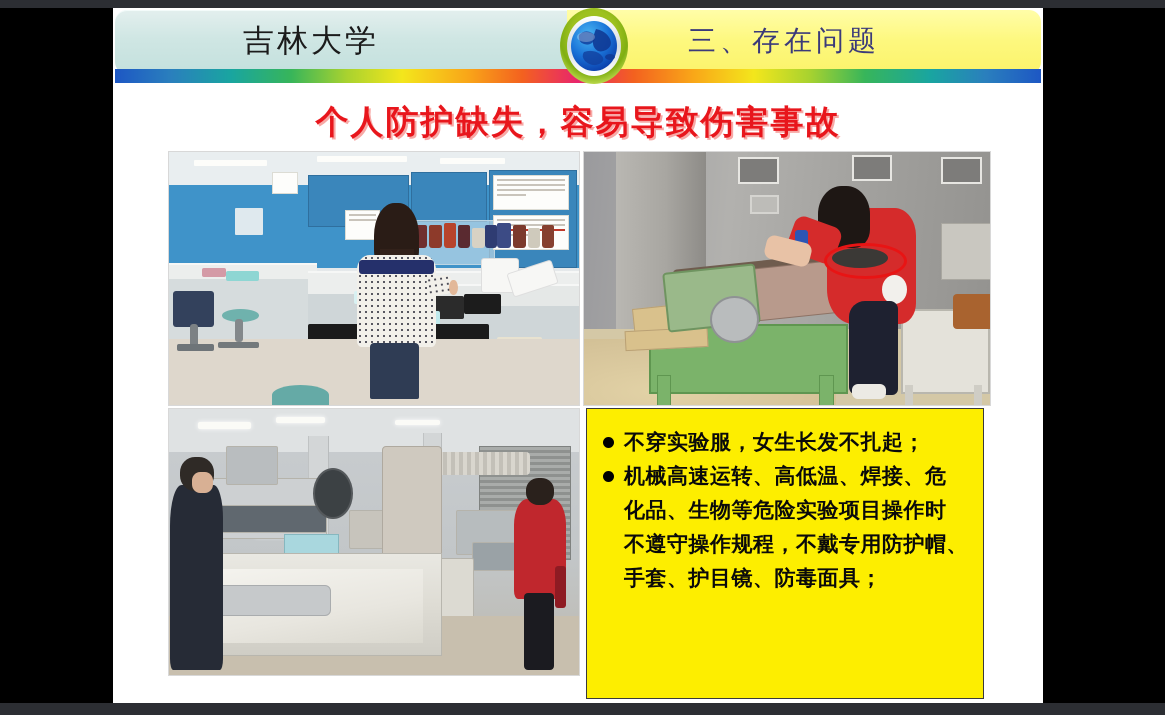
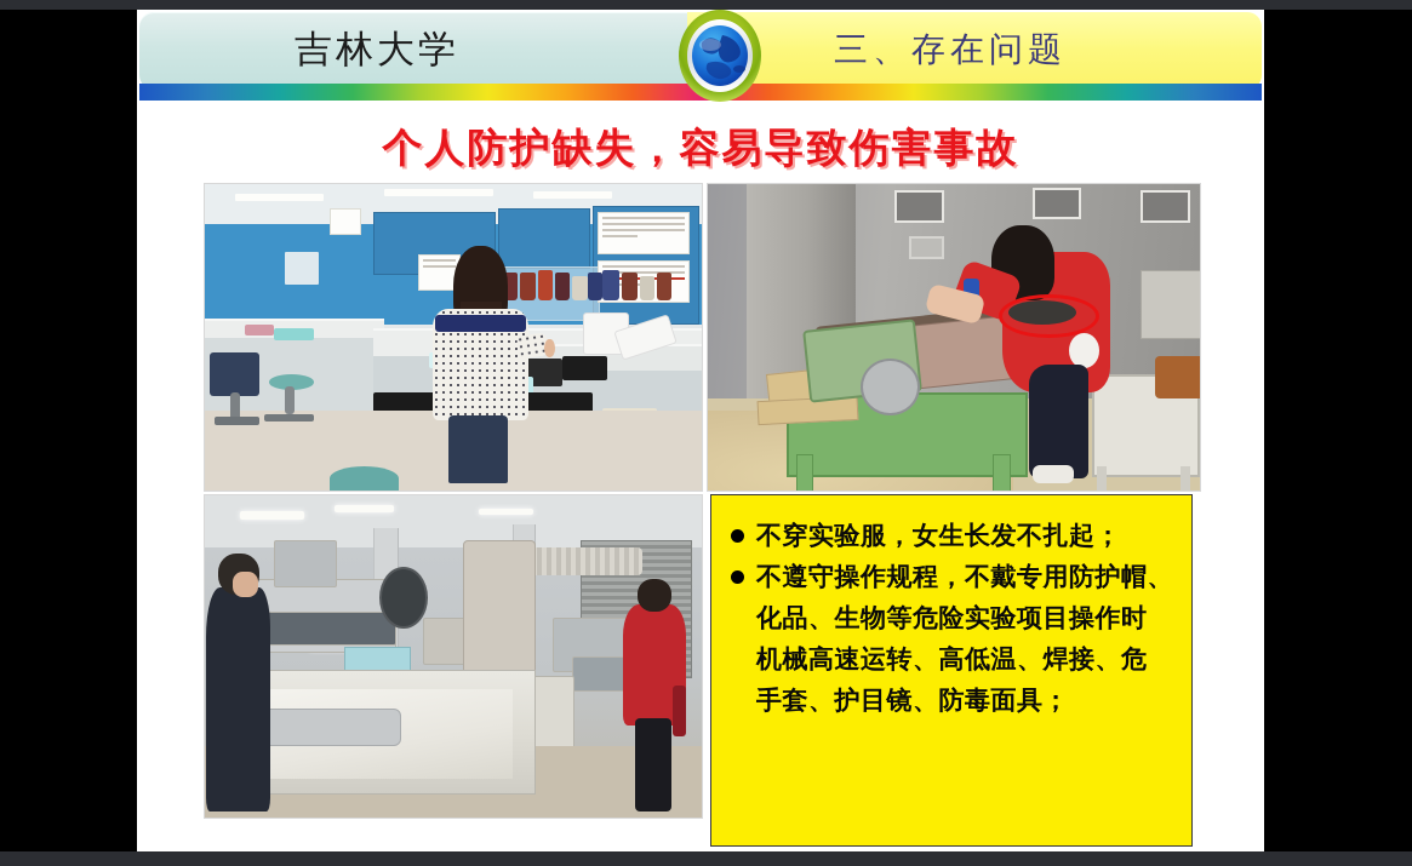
  吉林大学
  三、存在问题
  个人防护缺失，容易导致伤害事故
  不穿实验服，女生长发不扎起；
- 机械高速运转、高低温、焊接、危
+ 不遵守操作规程，不戴专用防护帽、
  化品、生物等危险实验项目操作时
- 不遵守操作规程，不戴专用防护帽、
+ 机械高速运转、高低温、焊接、危
  手套、护目镜、防毒面具；
